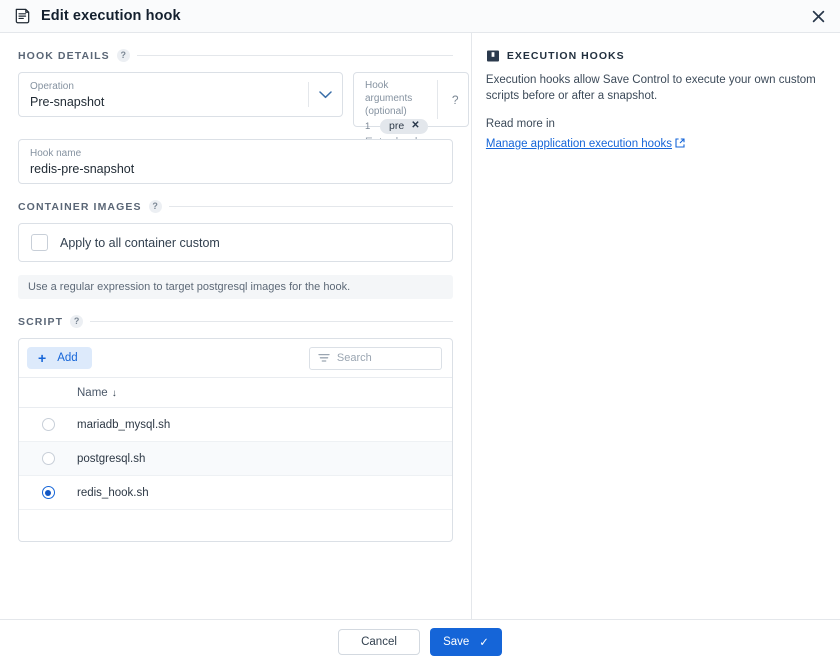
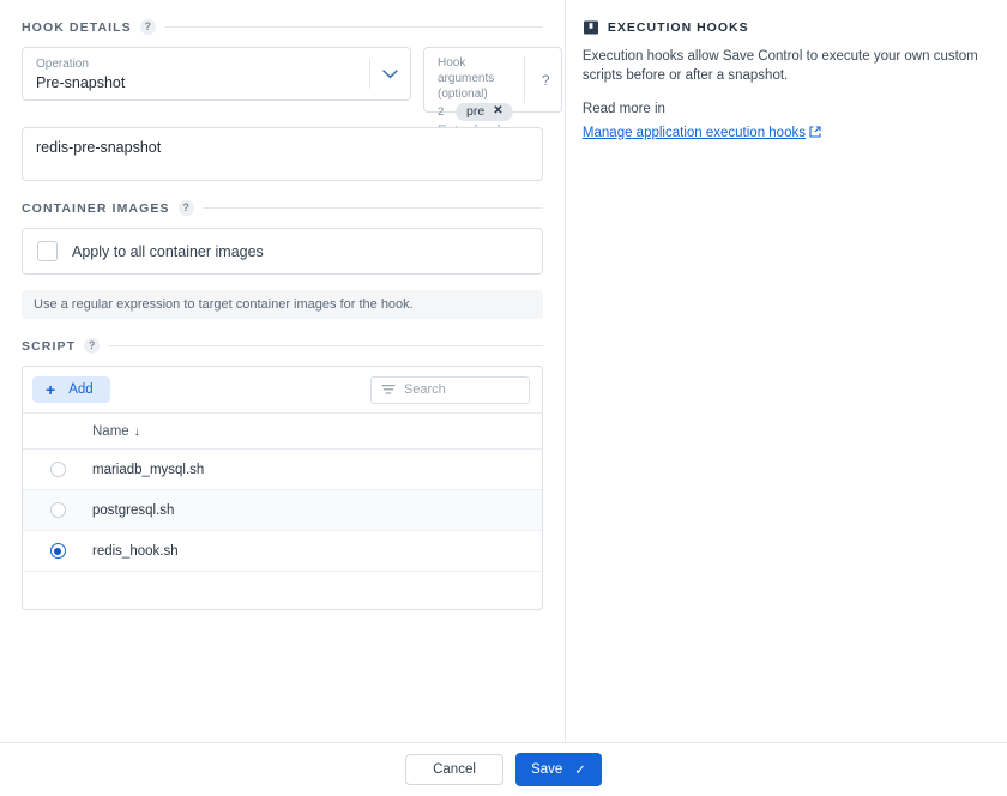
- Edit execution hook
  HOOK DETAILS
  ?
  Operation
  Pre-snapshot
  Hook arguments (optional)
- 1
+ 2
  pre
  ✕
  ?
- Hook name
  redis-pre-snapshot
  CONTAINER IMAGES
  ?
- Apply to all container custom
+ Apply to all container images
- Use a regular expression to target postgresql images for the hook.
+ Use a regular expression to target container images for the hook.
  SCRIPT
  ?
  +
  Add
  Search
  Name ↓
  mariadb_mysql.sh
  postgresql.sh
  redis_hook.sh
  EXECUTION HOOKS
  Execution hooks allow Save Control to execute your own custom scripts before or after a snapshot.
  Read more in
  Manage application execution hooks
  Cancel
  Save
  ✓
